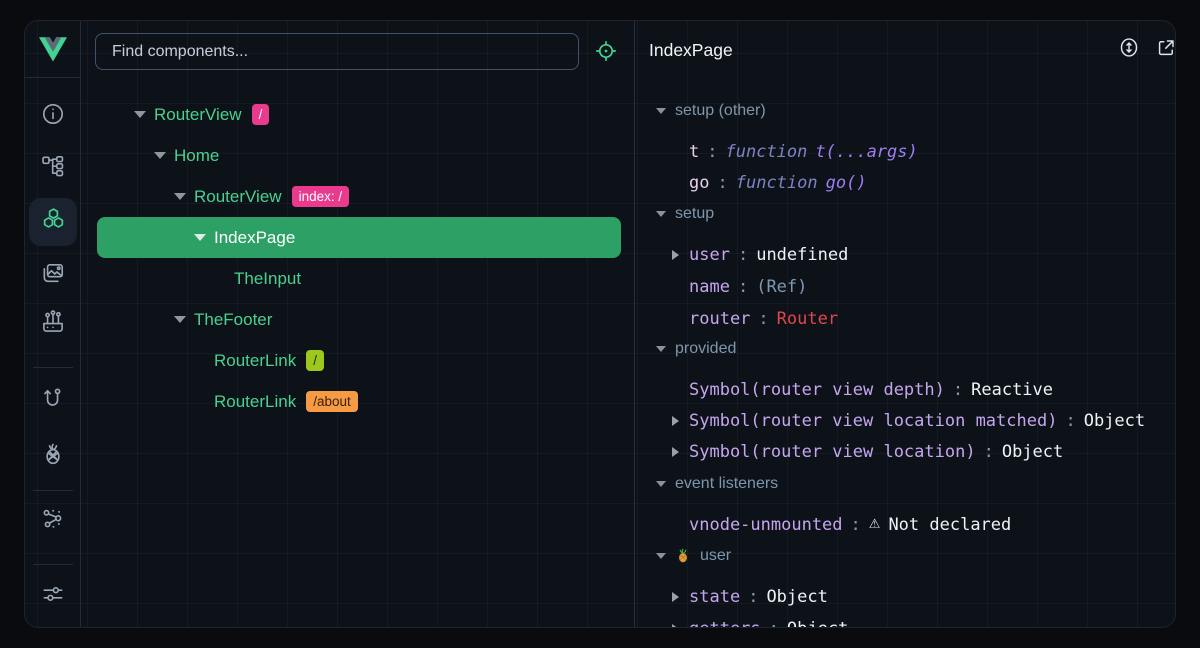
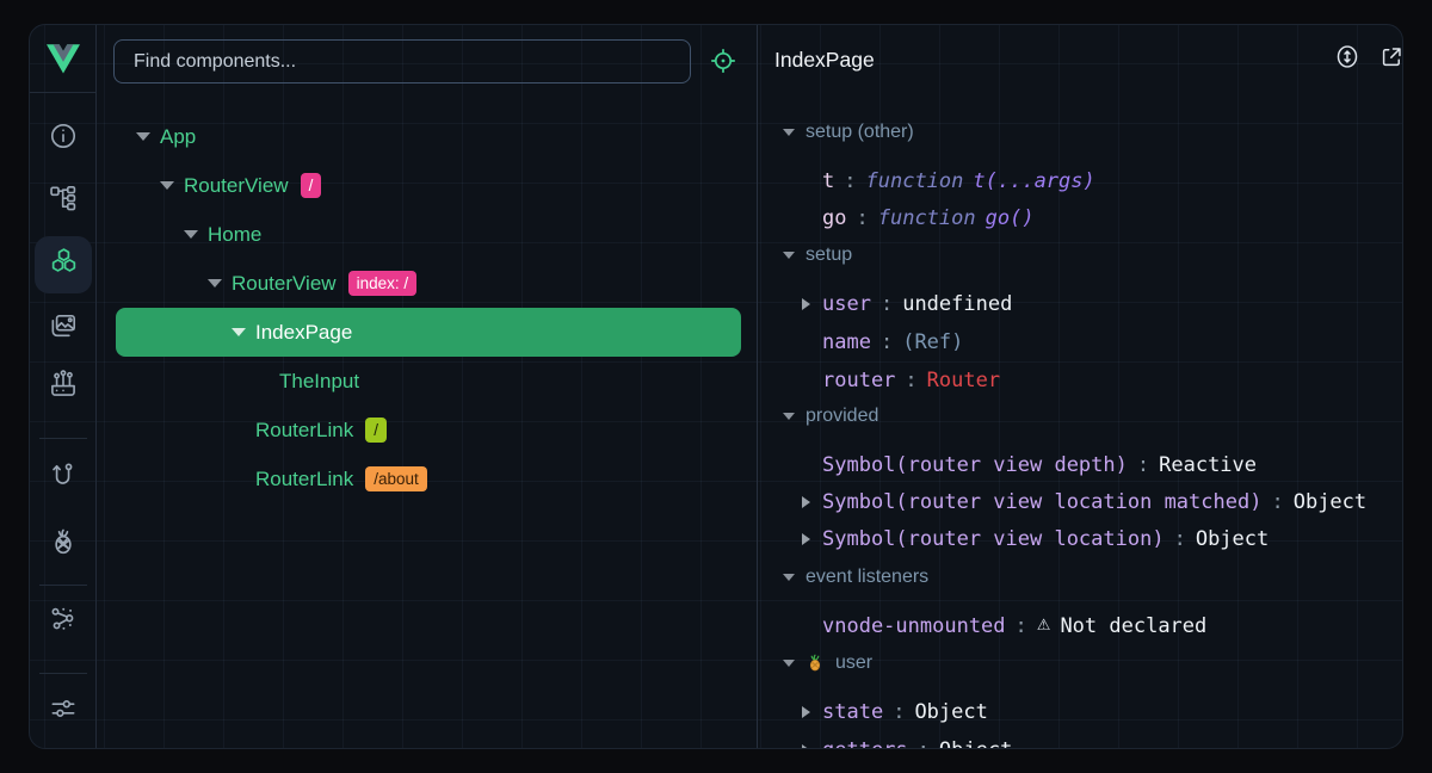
  Find components...
+ App
  RouterView
  /
  Home
  RouterView
  index: /
  IndexPage
  TheInput
- TheFooter
  RouterLink
  /
  RouterLink
  /about
  IndexPage
  setup (other)
  t
  :
  function
  t(...args)
  go
  :
  function
  go()
  setup
  user
  :
  undefined
  name
  :
  (Ref)
  router
  :
  Router
  provided
  Symbol(router view depth)
  :
  Reactive
  Symbol(router view location matched)
  :
  Object
  Symbol(router view location)
  :
  Object
  event listeners
  vnode-unmounted
  :
  Not declared
  user
  state
  :
  Object
